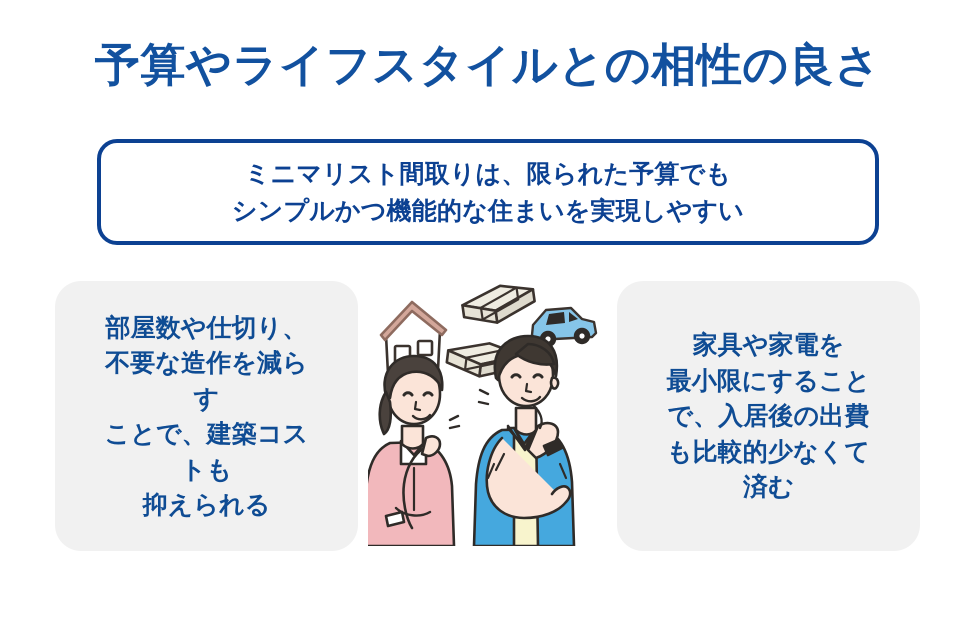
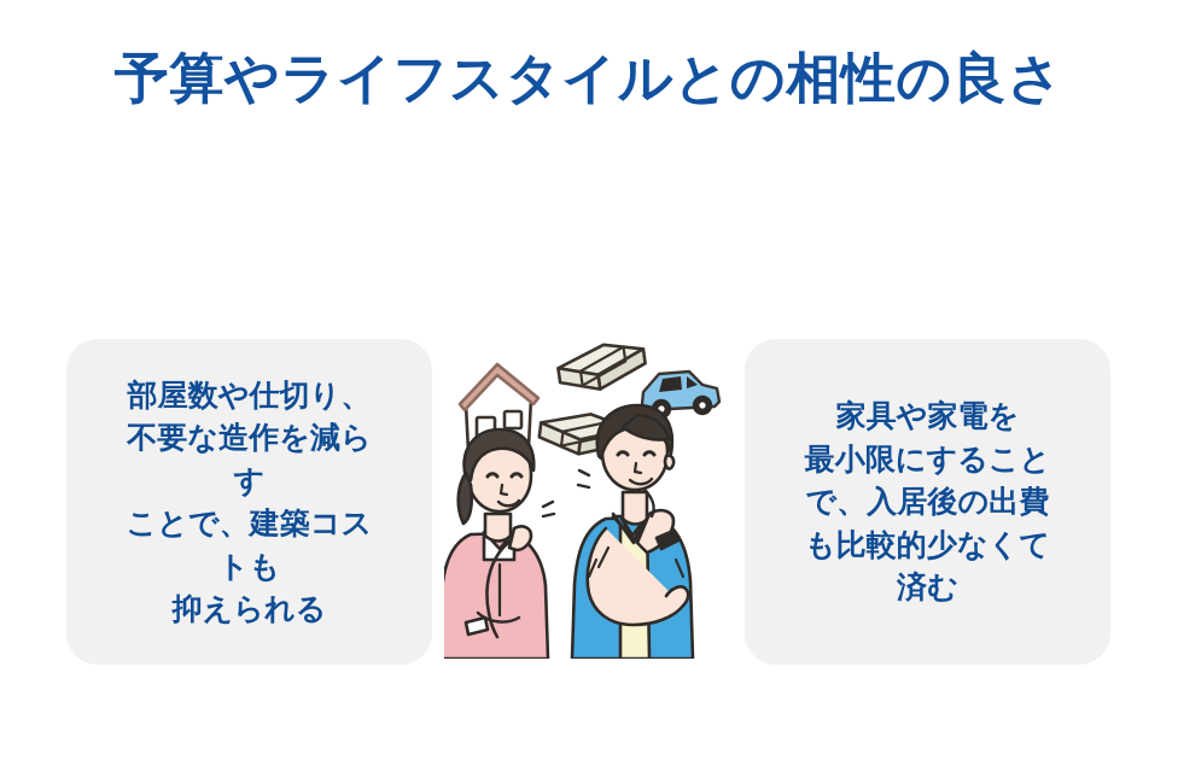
  予算やライフスタイルとの相性の良さ
- ミニマリスト間取りは、限られた予算でも
- シンプルかつ機能的な住まいを実現しやすい
  部屋数や仕切り、
  不要な造作を減ら
  す
  ことで、建築コス
  トも
  抑えられる
  家具や家電を
  最小限にすること
  で、入居後の出費
  も比較的少なくて
  済む
